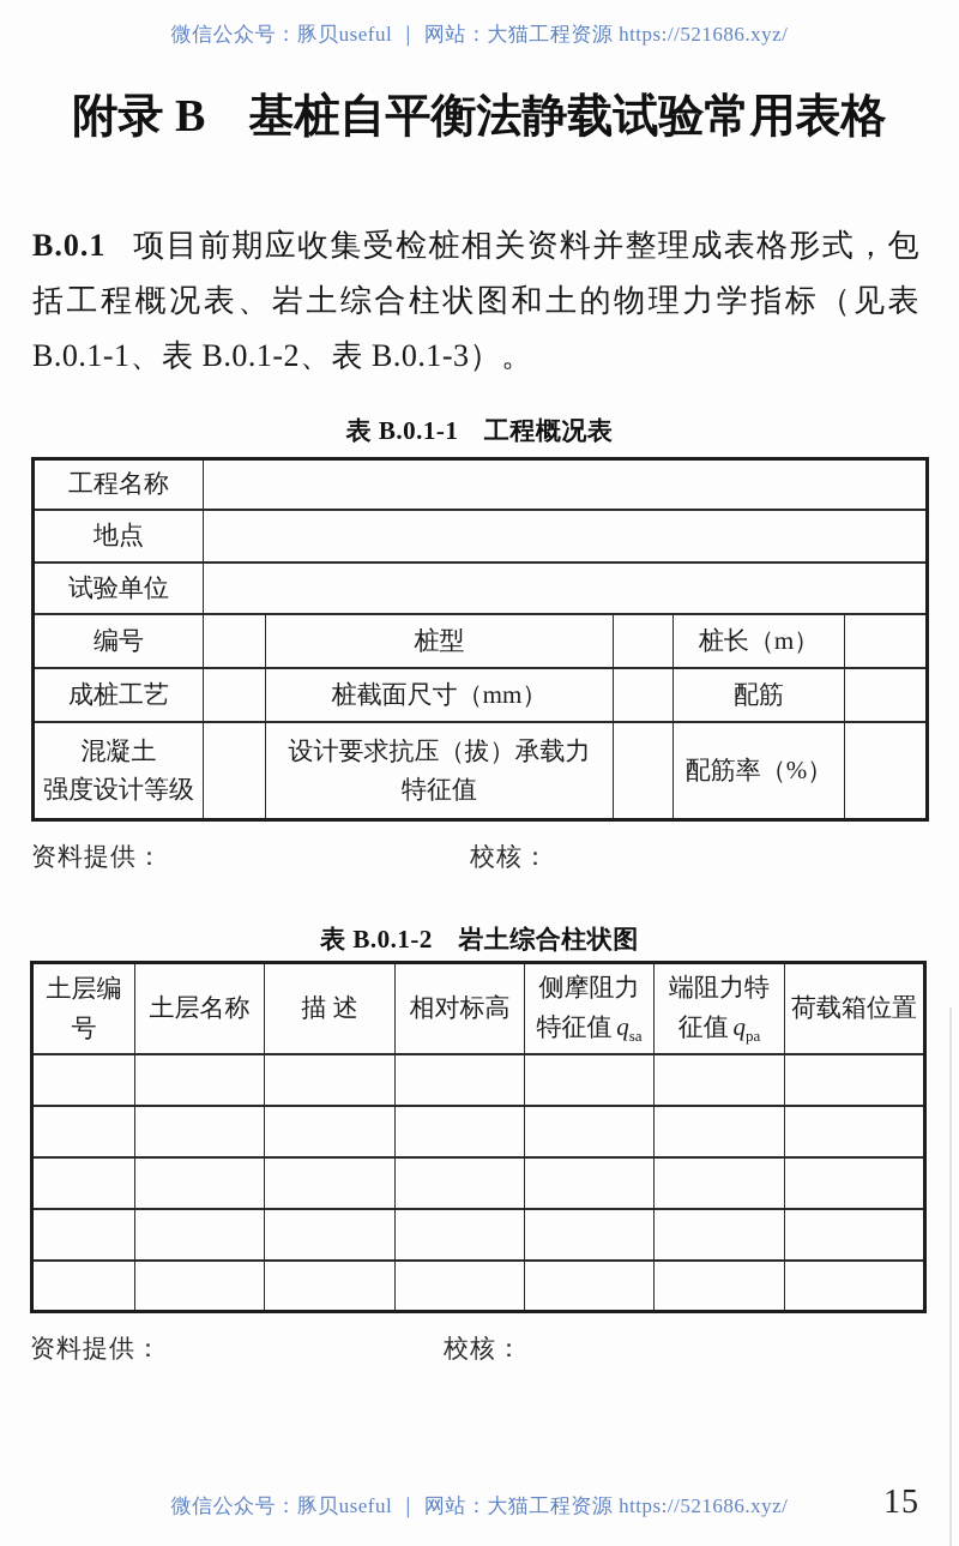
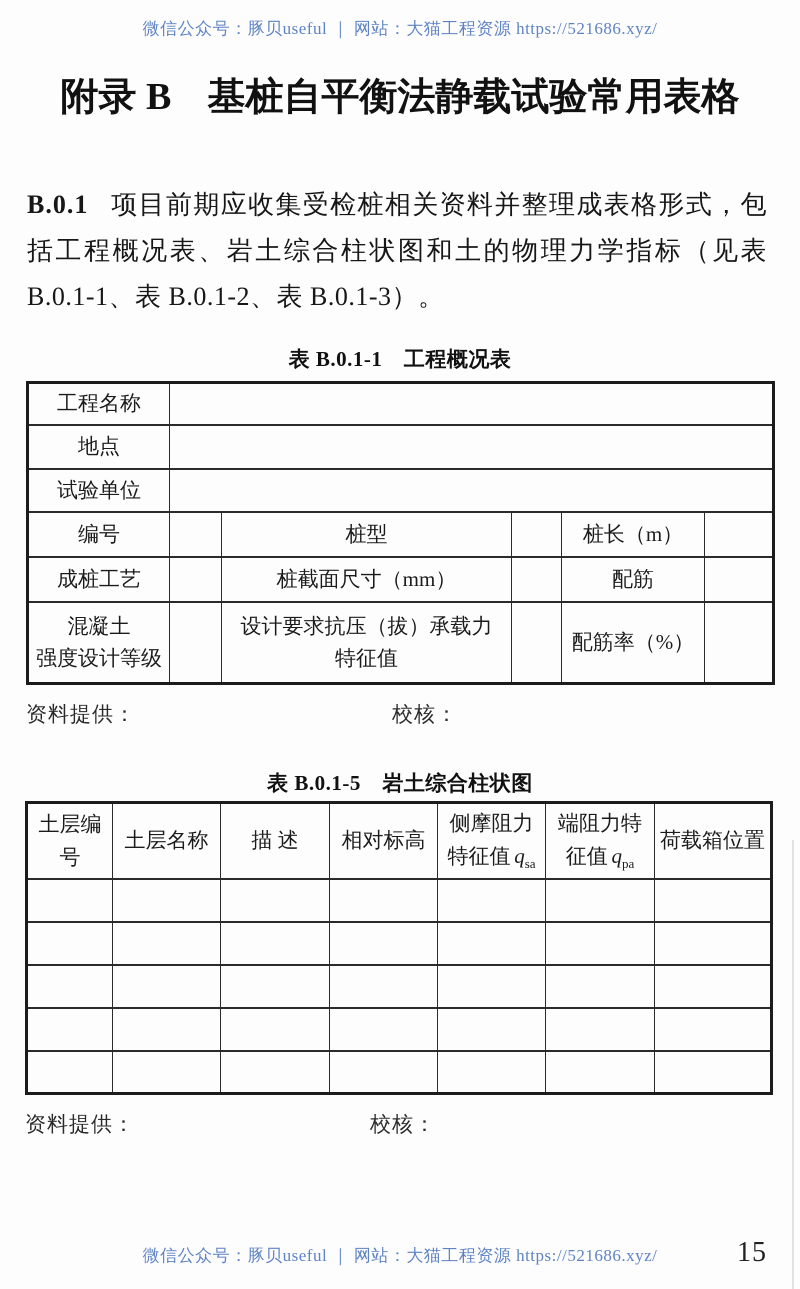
  微信公众号：豚贝useful ｜ 网站：大猫工程资源 https://521686.xyz/
  附录 B 基桩自平衡法静载试验常用表格
  B.0.1 项目前期应收集受检桩相关资料并整理成表格形式，包括工程概况表、岩土综合柱状图和土的物理力学指标（见表 B.0.1-1、表 B.0.1-2、表 B.0.1-3）。
  表 B.0.1-1 工程概况表
  工程名称
  地点
  试验单位
  编号		桩型		桩长（m）
  成桩工艺		桩截面尺寸（mm）		配筋
  混凝土 强度设计等级		设计要求抗压（拔）承载力 特征值		配筋率（%）
  资料提供：
  校核：
- 表 B.0.1-2 岩土综合柱状图
+ 表 B.0.1-5 岩土综合柱状图
  土层编号	土层名称	描 述	相对标高	侧摩阻力 特征值 qsa	端阻力特 征值 qpa	荷载箱位置
  资料提供：
  校核：
  微信公众号：豚贝useful ｜ 网站：大猫工程资源 https://521686.xyz/
  15
